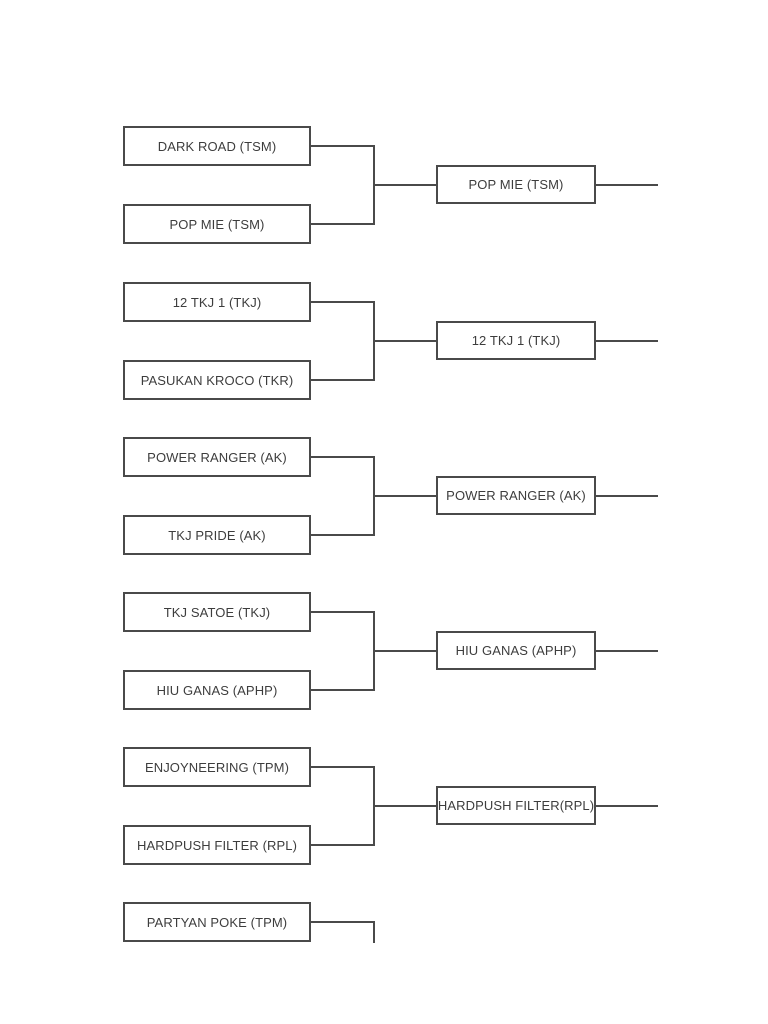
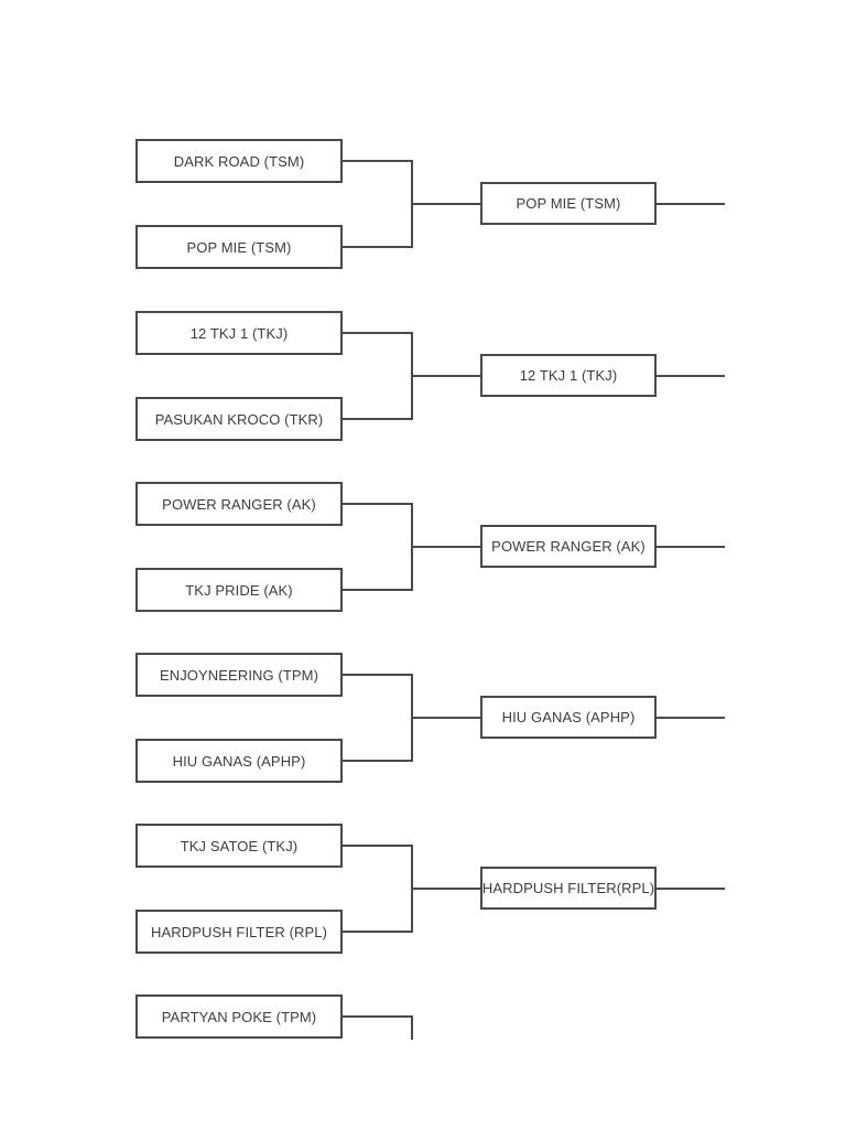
  DARK ROAD (TSM)
  POP MIE (TSM)
  POP MIE (TSM)
  12 TKJ 1 (TKJ)
  PASUKAN KROCO (TKR)
  12 TKJ 1 (TKJ)
  POWER RANGER (AK)
  TKJ PRIDE (AK)
  POWER RANGER (AK)
- TKJ SATOE (TKJ)
+ ENJOYNEERING (TPM)
  HIU GANAS (APHP)
  HIU GANAS (APHP)
- ENJOYNEERING (TPM)
+ TKJ SATOE (TKJ)
  HARDPUSH FILTER (RPL)
  HARDPUSH FILTER(RPL)
  PARTYAN POKE (TPM)
